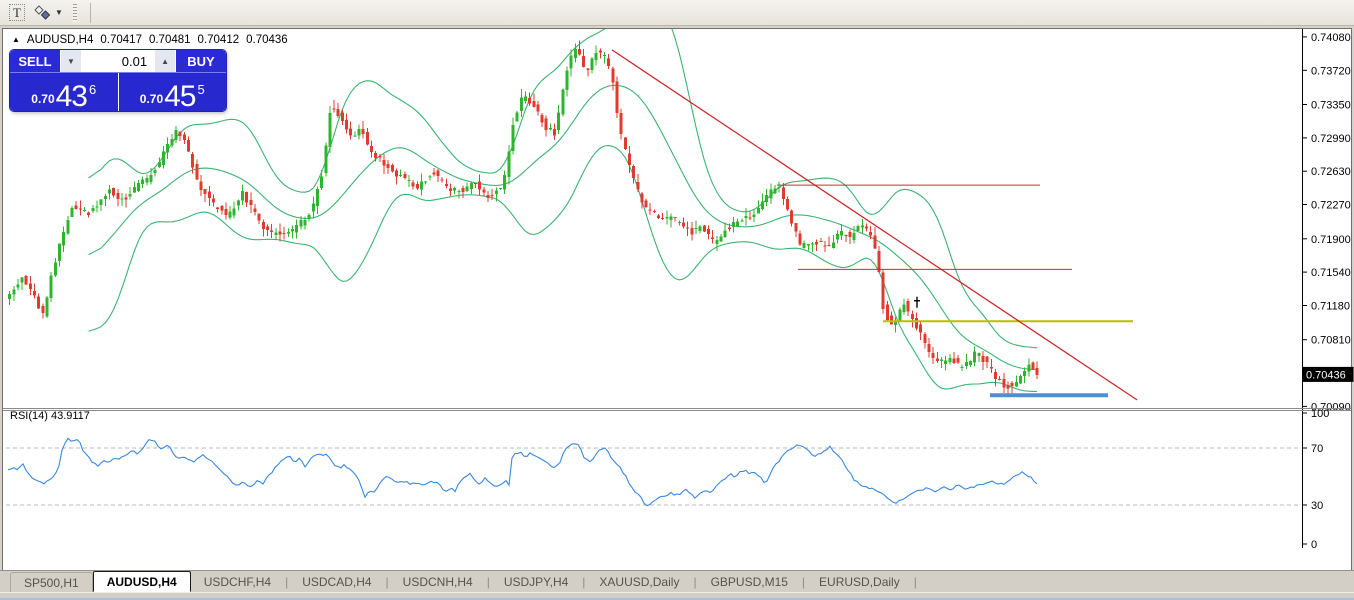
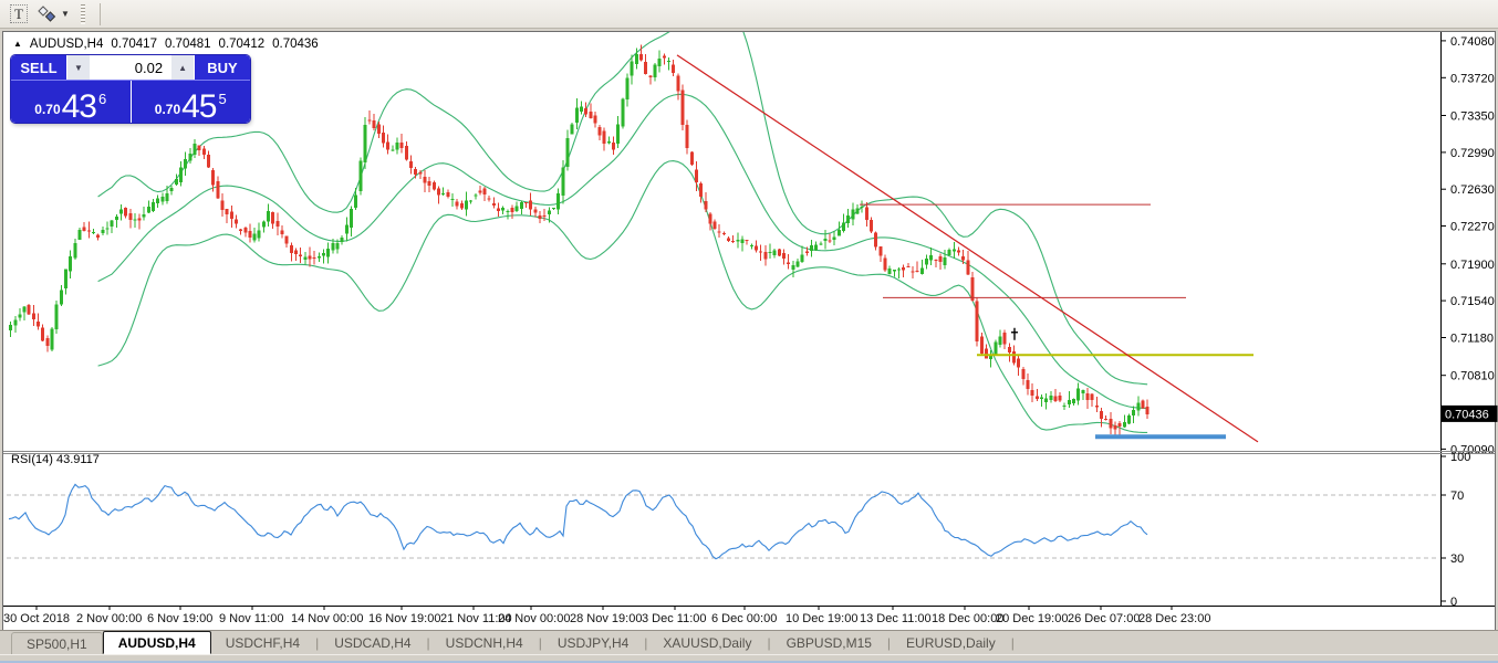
  T
  ▼
  0.74080
  0.73720
  0.73350
  0.72990
  0.72630
  0.72270
  0.71900
  0.71540
  0.71180
  0.70810
  0.70090
  0.70436
  RSI(14) 43.9117
  100
  70
  30
  0
+ 30 Oct 2018
+ 2 Nov 00:00
+ 6 Nov 19:00
+ 9 Nov 11:00
+ 14 Nov 00:00
+ 16 Nov 19:00
+ 21 Nov 11:00
+ 24 Nov 00:00
+ 28 Nov 19:00
+ 3 Dec 11:00
+ 6 Dec 00:00
+ 10 Dec 19:00
+ 13 Dec 11:00
+ 18 Dec 00:00
+ 20 Dec 19:00
+ 26 Dec 07:00
+ 28 Dec 23:00
  ▲
  AUDUSD,H4
  0.70417
  0.70481
  0.70412
  0.70436
  SELL
  ▼
- 0.01
+ 0.02
  ▲
  BUY
  0.70
  43
  6
  0.70
  45
  5
  SP500,H1
  AUDUSD,H4
  USDCHF,H4
  |
  USDCAD,H4
  |
  USDCNH,H4
  |
  USDJPY,H4
  |
  XAUUSD,Daily
  |
  GBPUSD,M15
  |
  EURUSD,Daily
  |
